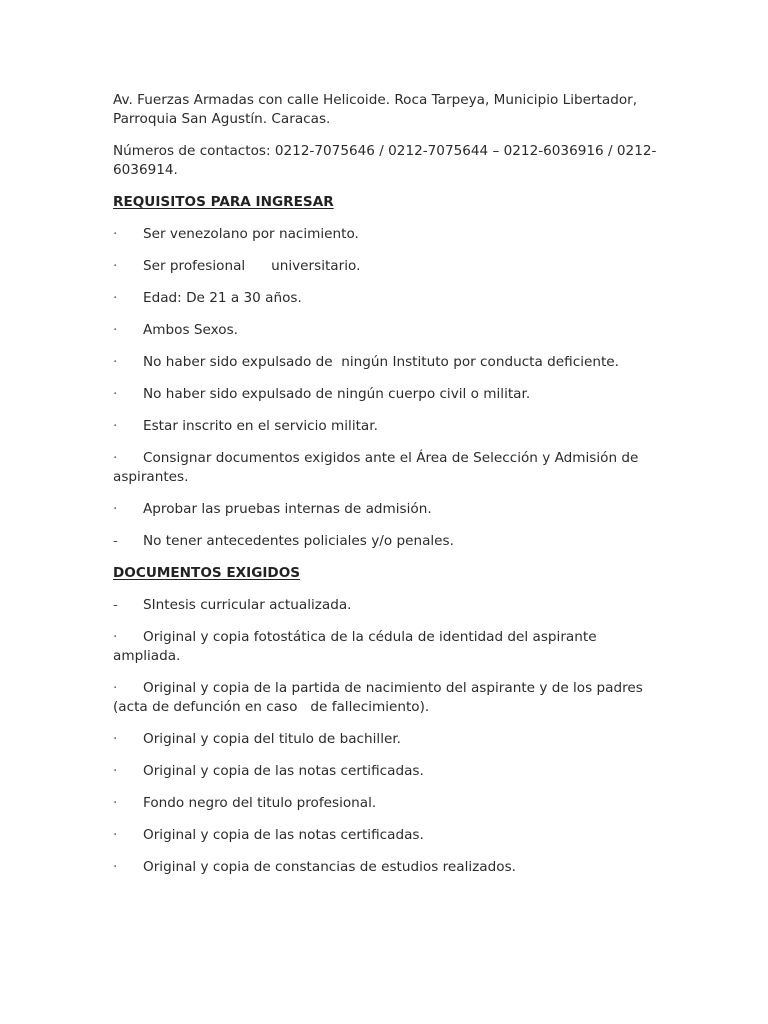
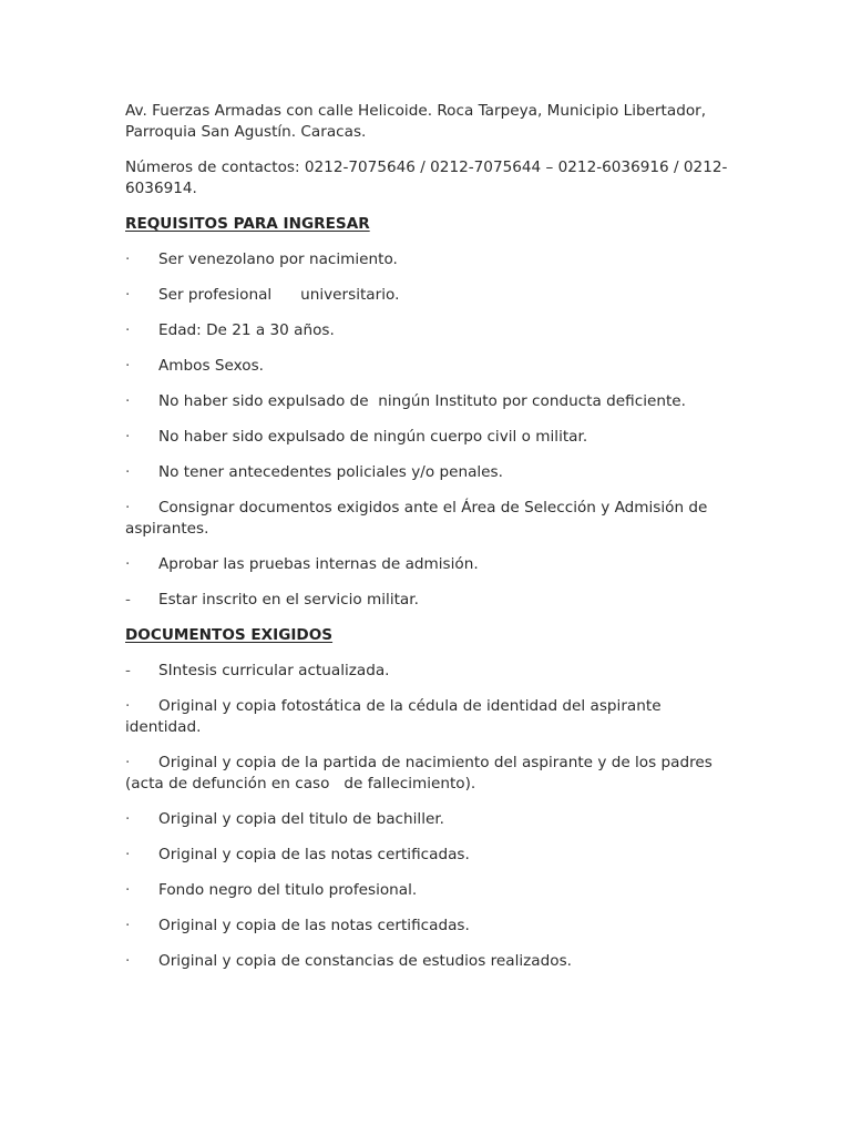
  Av. Fuerzas Armadas con calle Helicoide. Roca Tarpeya, Municipio Libertador, Parroquia San Agustín. Caracas.
  Números de contactos: 0212-7075646 / 0212-7075644 – 0212-6036916 / 0212-6036914.
  REQUISITOS PARA INGRESAR
  ·
  Ser venezolano por nacimiento.
  ·
  Ser profesional universitario.
  ·
  Edad: De 21 a 30 años.
  ·
  Ambos Sexos.
  ·
  No haber sido expulsado de ningún Instituto por conducta deficiente.
  ·
  No haber sido expulsado de ningún cuerpo civil o militar.
  ·
- Estar inscrito en el servicio militar.
+ No tener antecedentes policiales y/o penales.
  ·
  Consignar documentos exigidos ante el Área de Selección y Admisión de aspirantes.
  ·
  Aprobar las pruebas internas de admisión.
  -
- No tener antecedentes policiales y/o penales.
+ Estar inscrito en el servicio militar.
  DOCUMENTOS EXIGIDOS
  -
  SIntesis curricular actualizada.
  ·
- Original y copia fotostática de la cédula de identidad del aspirante ampliada.
+ Original y copia fotostática de la cédula de identidad del aspirante identidad.
  ·
  Original y copia de la partida de nacimiento del aspirante y de los padres (acta de defunción en caso de fallecimiento).
  ·
  Original y copia del titulo de bachiller.
  ·
  Original y copia de las notas certificadas.
  ·
  Fondo negro del titulo profesional.
  ·
  Original y copia de las notas certificadas.
  ·
  Original y copia de constancias de estudios realizados.
